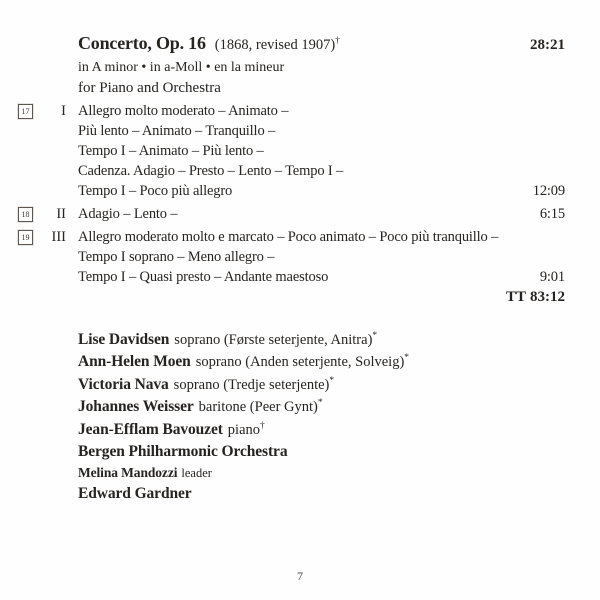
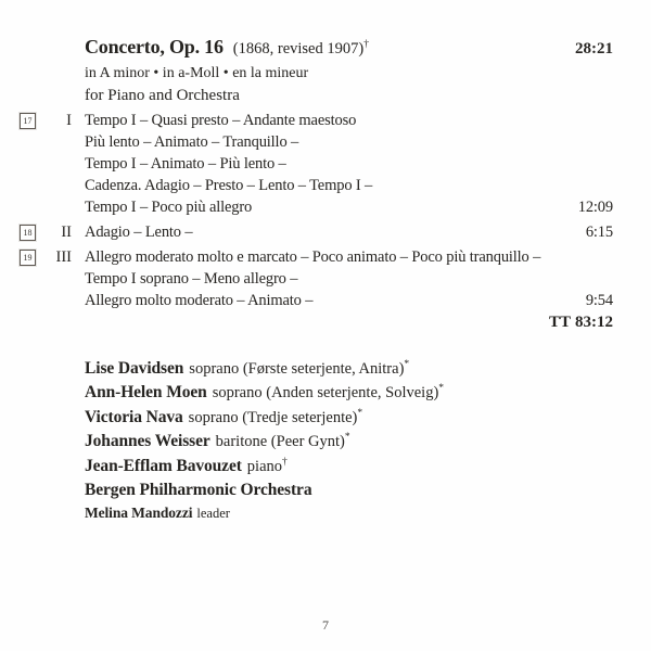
  Concerto, Op. 16 (1868, revised 1907)†
  28:21
  in A minor • in a-Moll • en la mineur
  for Piano and Orchestra
  17
  I
- Allegro molto moderato – Animato –
+ Tempo I – Quasi presto – Andante maestoso
  Più lento – Animato – Tranquillo –
  Tempo I – Animato – Più lento –
  Cadenza. Adagio – Presto – Lento – Tempo I –
  Tempo I – Poco più allegro
  12:09
  18
  II
  Adagio – Lento –
  6:15
  19
  III
  Allegro moderato molto e marcato – Poco animato – Poco più tranquillo –
  Tempo I soprano – Meno allegro –
- Tempo I – Quasi presto – Andante maestoso
+ Allegro molto moderato – Animato –
- 9:01
+ 9:54
  TT 83:12
  Lise Davidsen soprano (Første seterjente, Anitra)*
  Ann-Helen Moen soprano (Anden seterjente, Solveig)*
  Victoria Nava soprano (Tredje seterjente)*
  Johannes Weisser baritone (Peer Gynt)*
  Jean-Efflam Bavouzet piano†
  Bergen Philharmonic Orchestra
  Melina Mandozzi leader
- Edward Gardner
  7
